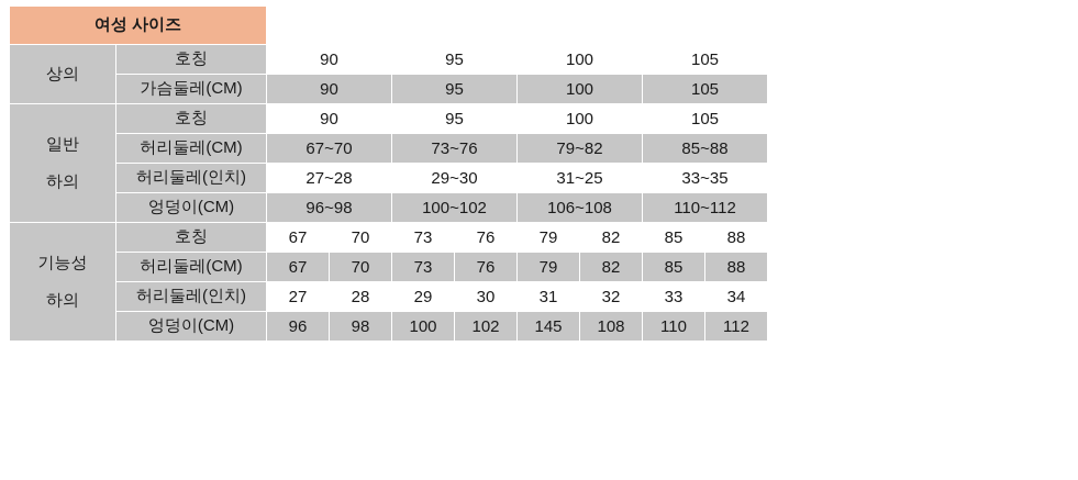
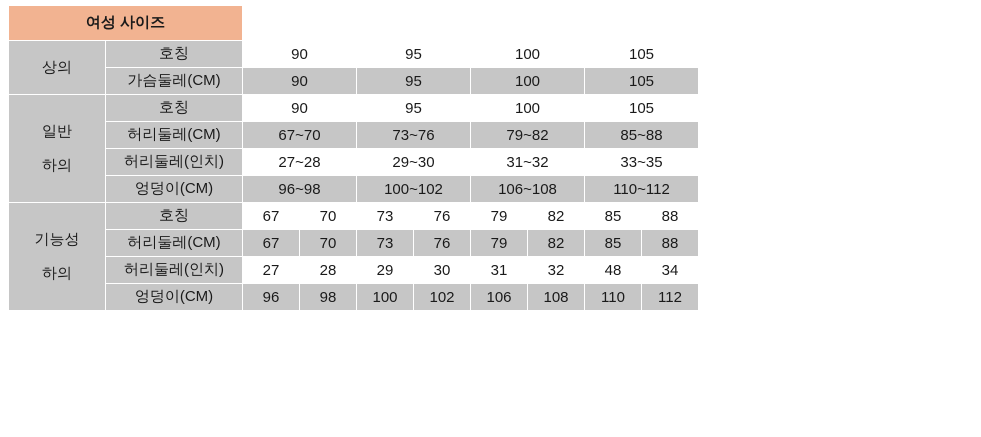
  여성 사이즈
  상의	호칭	90	95	100	105
  가슴둘레(CM)	90	95	100	105
  일반하의	호칭	90	95	100	105
  허리둘레(CM)	67~70	73~76	79~82	85~88
- 허리둘레(인치)	27~28	29~30	31~25	33~35
+ 허리둘레(인치)	27~28	29~30	31~32	33~35
  엉덩이(CM)	96~98	100~102	106~108	110~112
  기능성하의	호칭	67	70	73	76	79	82	85	88
  허리둘레(CM)	67	70	73	76	79	82	85	88
- 허리둘레(인치)	27	28	29	30	31	32	33	34
+ 허리둘레(인치)	27	28	29	30	31	32	48	34
- 엉덩이(CM)	96	98	100	102	145	108	110	112
+ 엉덩이(CM)	96	98	100	102	106	108	110	112
